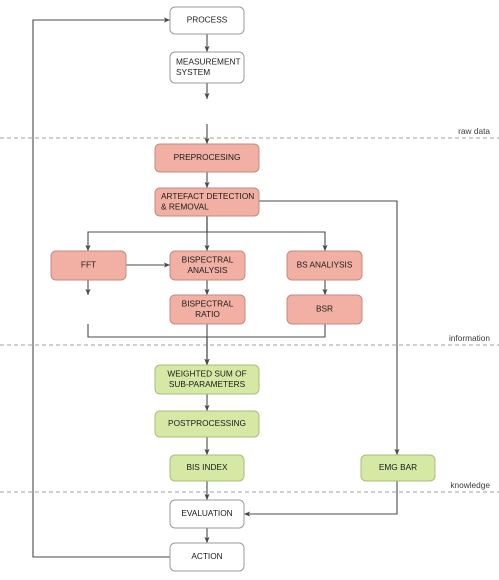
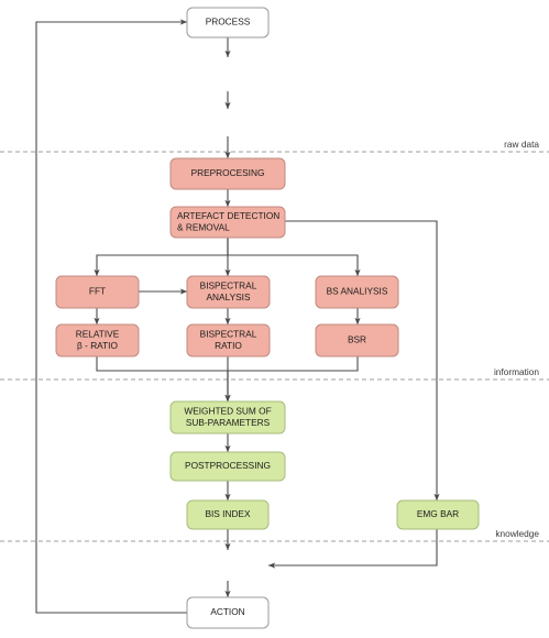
  raw data
  information
  knowledge
  PROCESS
- MEASUREMENT
- SYSTEM
  PREPROCESING
  ARTEFACT DETECTION
  & REMOVAL
  FFT
  BISPECTRAL
  ANALYSIS
  BS ANALIYSIS
+ RELATIVE
+ β - RATIO
  BISPECTRAL
  RATIO
  BSR
  WEIGHTED SUM OF
  SUB-PARAMETERS
  POSTPROCESSING
  BIS INDEX
  EMG BAR
- EVALUATION
  ACTION
